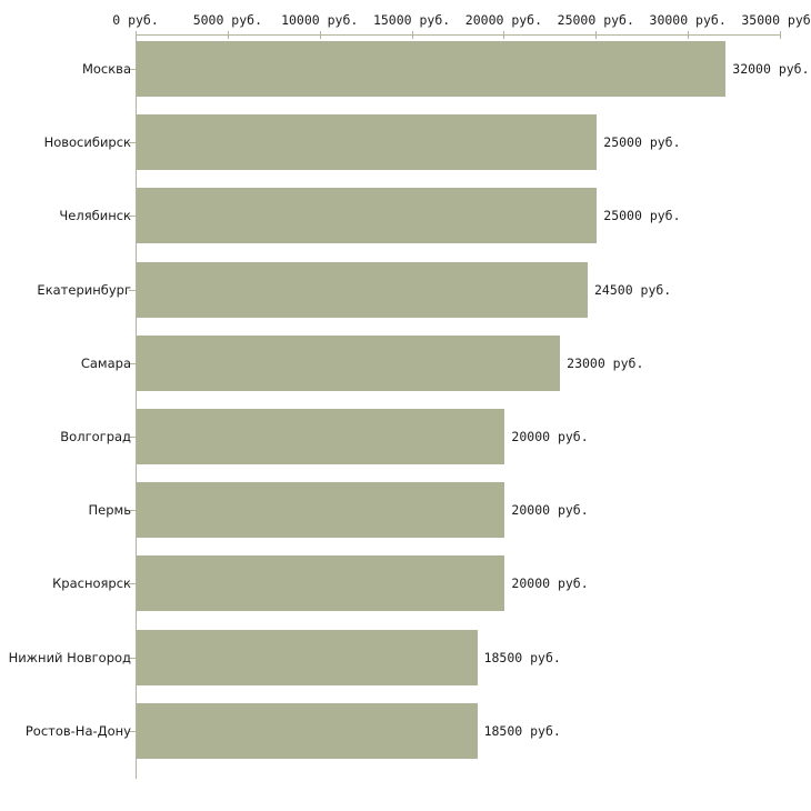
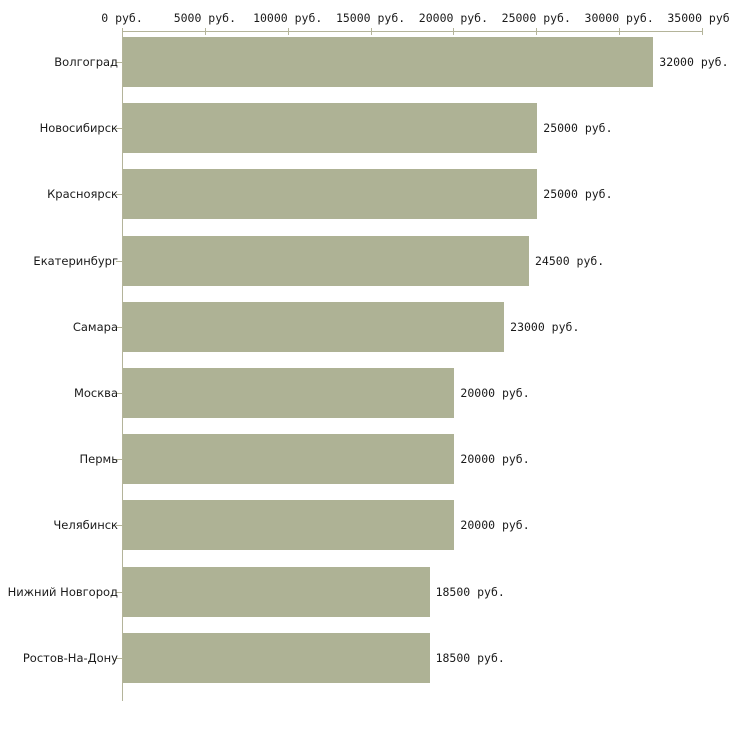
  0 руб.
  5000 руб.
  10000 руб.
  15000 руб.
  20000 руб.
  25000 руб.
  30000 руб.
  35000 руб
- Москва
+ Волгоград
  Новосибирск
- Челябинск
+ Красноярск
  Екатеринбург
  Самара
- Волгоград
+ Москва
  Пермь
- Красноярск
+ Челябинск
  Нижний Новгород
  Ростов-На-Дону
  32000 руб.
  25000 руб.
  25000 руб.
  24500 руб.
  23000 руб.
  20000 руб.
  20000 руб.
  20000 руб.
  18500 руб.
  18500 руб.
